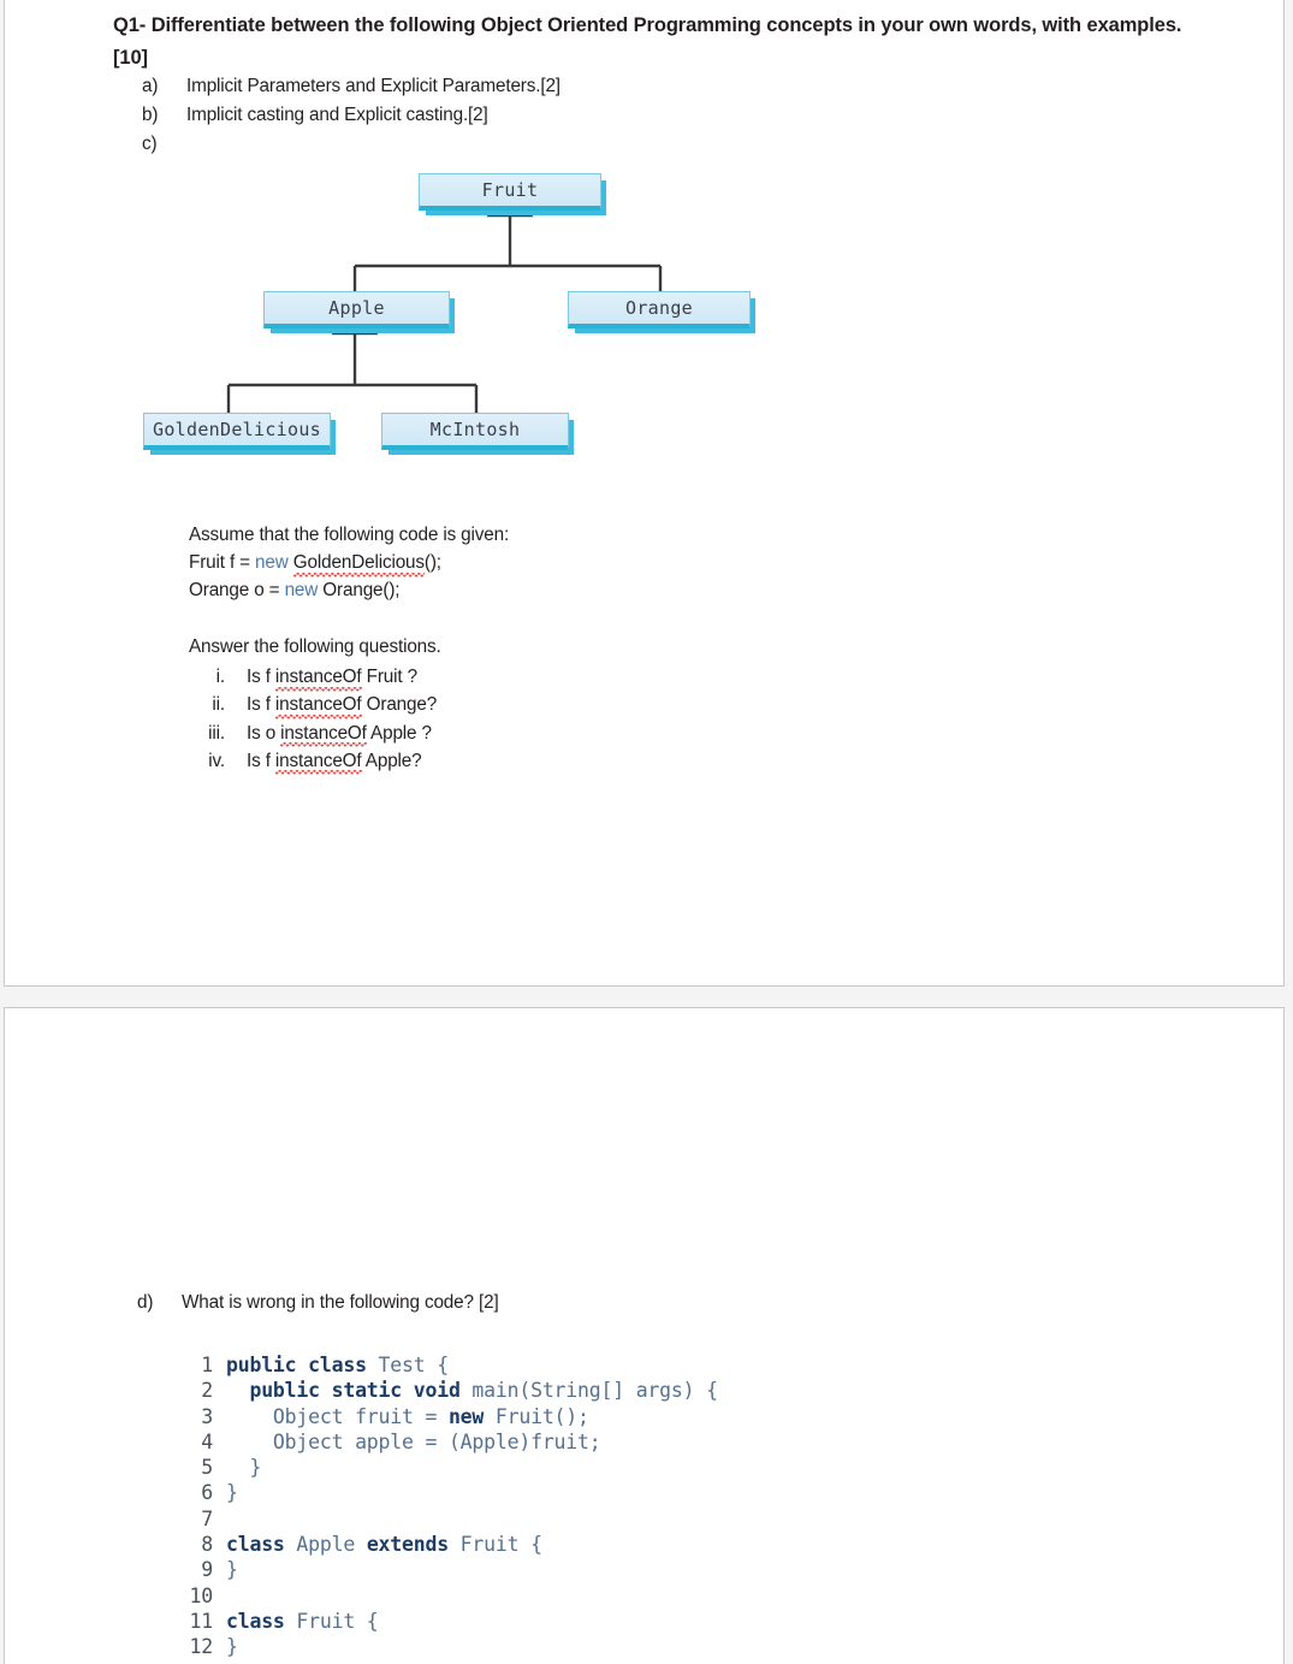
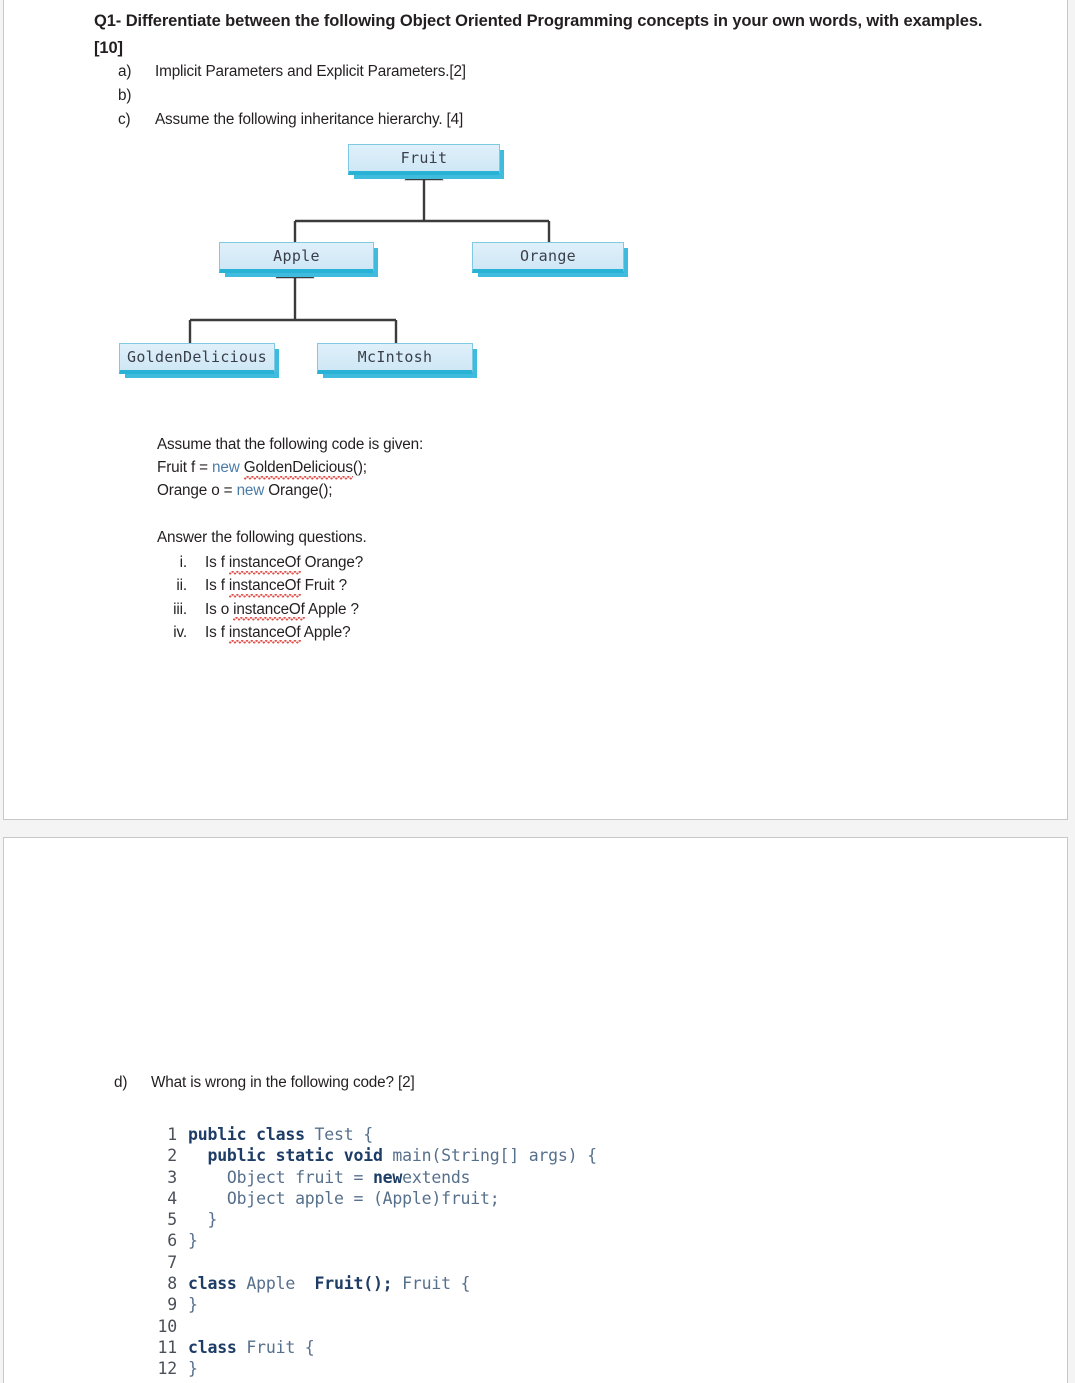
  Q1- Differentiate between the following Object Oriented Programming concepts in your own words, with examples.[10]
  a)
  Implicit Parameters and Explicit Parameters.[2]
  b)
- Implicit casting and Explicit casting.[2]
  c)
+ Assume the following inheritance hierarchy. [4]
  Fruit
  Apple
  Orange
  GoldenDelicious
  McIntosh
  Assume that the following code is given:
  Fruit f = new GoldenDelicious();
  Orange o = new Orange();
  Answer the following questions.
  i.
- Is f instanceOf Fruit ?
+ Is f instanceOf Orange?
  ii.
- Is f instanceOf Orange?
+ Is f instanceOf Fruit ?
  iii.
  Is o instanceOf Apple ?
  iv.
  Is f instanceOf Apple?
  d)
  What is wrong in the following code? [2]
  1
  public class Test {
  2
  public static void main(String[] args) {
  3
- Object fruit = new Fruit();
+ Object fruit = newextends
  4
  Object apple = (Apple)fruit;
  5
  }
  6
  }
  7
  8
- class Apple extends Fruit {
+ class Apple Fruit(); Fruit {
  9
  }
  10
  11
  class Fruit {
  12
  }
